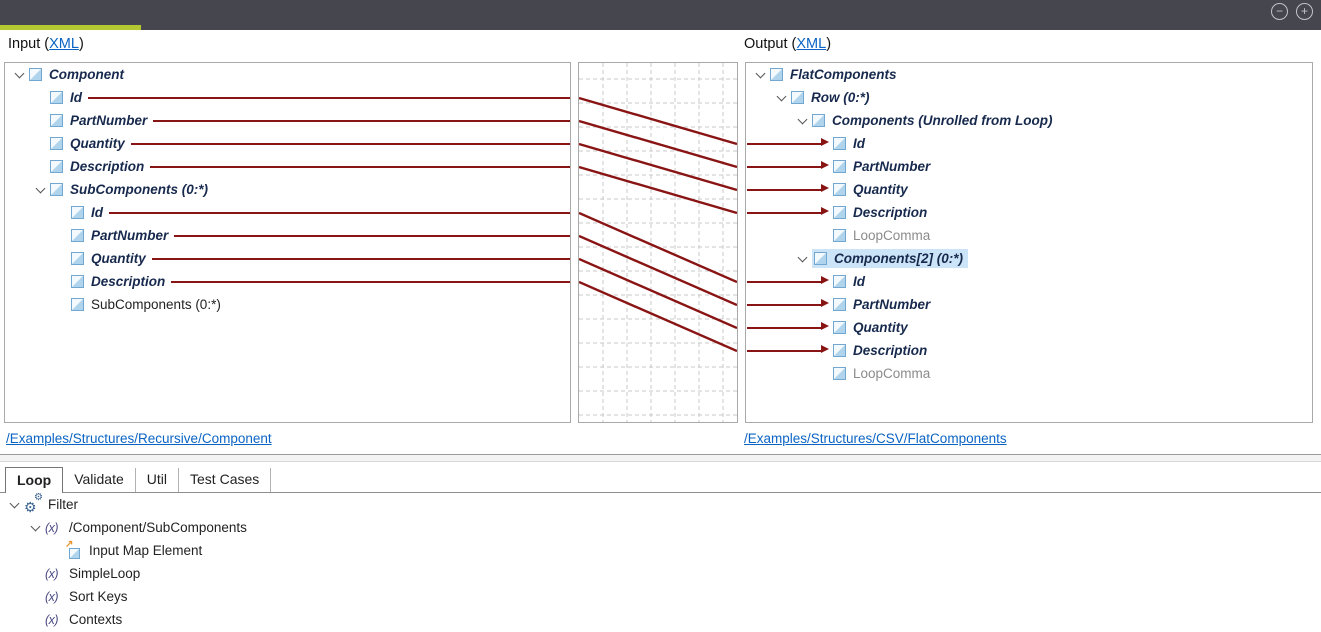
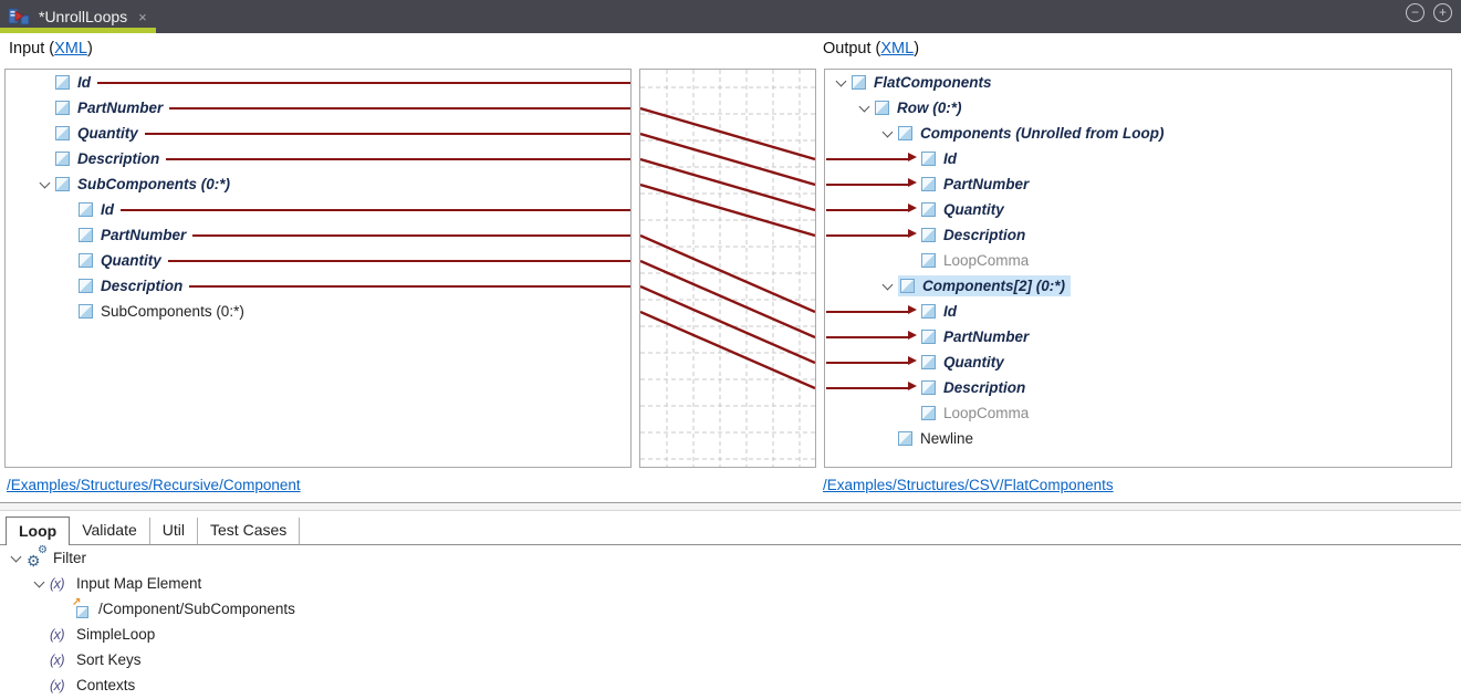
+ *UnrollLoops
+ ×
  −
  +
  Input (XML)
  Output (XML)
- Component
  Id
  PartNumber
  Quantity
  Description
  SubComponents (0:*)
  Id
  PartNumber
  Quantity
  Description
  SubComponents (0:*)
  FlatComponents
  Row (0:*)
  Components (Unrolled from Loop)
  Id
  PartNumber
  Quantity
  Description
  LoopComma
  Components[2] (0:*)
  Id
  PartNumber
  Quantity
  Description
  LoopComma
+ Newline
  /Examples/Structures/Recursive/Component
  /Examples/Structures/CSV/FlatComponents
  Loop
  Validate
  Util
  Test Cases
  ⚙
  ⚙
  Filter
  (x)
- /Component/SubComponents
+ Input Map Element
  ↗
- Input Map Element
+ /Component/SubComponents
  (x)
  SimpleLoop
  (x)
  Sort Keys
  (x)
  Contexts
